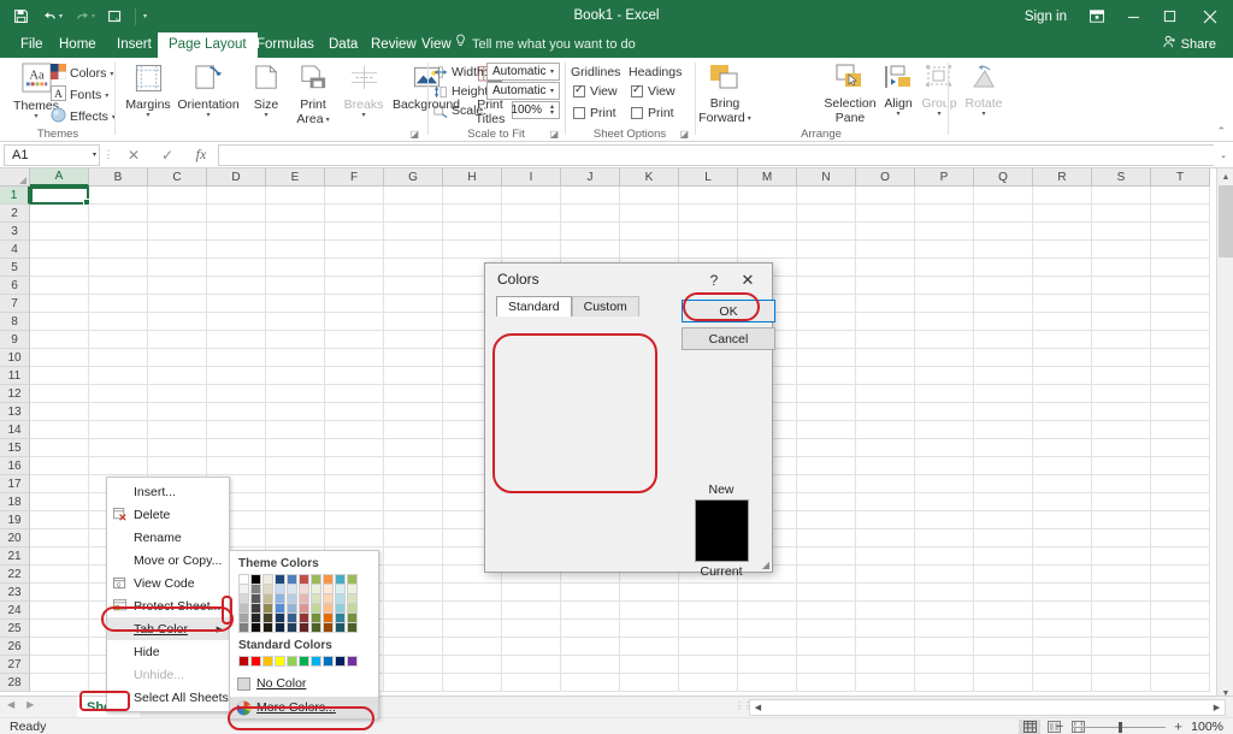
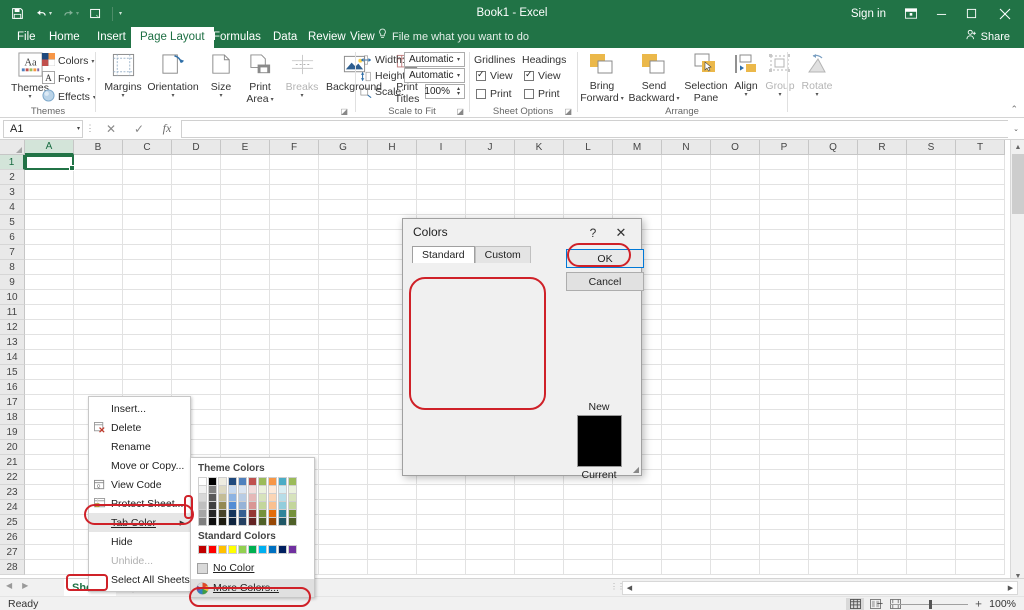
  Book1 - Excel
  Sign in
  File
  Home
  Insert
  Page Layout
  Formulas
  Data
  Review
  View
- Tell me what you want to do
+ File me what you want to do
  Share
  Aa
  Themes
  Colors
  A
  Fonts
  Effects
  Themes
  Margins
  Orientation
  Size
  Print
  Area
  Breaks
  Background
  Print
  Titles
  ◪
  Width
  Automatic
  Heigh
  Automatic
  Scale:
  100%
  Scale to Fit
  ◪
  Gridlines
  Headings
  View
  Print
  View
  Print
  Sheet Options
  ◪
  Bring
  Forward
+ Send
+ Backward
  Selection
  Pane
  Align
  Group
  Rotate
  Arrange
  ⌃
  A1
  ⋮
  ✕
  ✓
  fx
  A
  B
  C
  D
  E
  F
  G
  H
  I
  J
  K
  L
  M
  N
  O
  P
  Q
  R
  S
  T
  1
  2
  3
  4
  5
  6
  7
  8
  9
  10
  11
  12
  13
  14
  15
  16
  17
  18
  19
  20
  21
  22
  23
  24
  25
  26
  27
  28
  ◀
  ▶
  ⋮⋮
  Ready
  −
  ＋
  100%
  Insert...
  Delete
  Rename
  Move or Copy...
  View Code
  Protect Sheet...
  Tab Color
  Hide
  Unhide...
  Select All Sheets
  Theme Colors
  Standard Colors
  No Color
  More Colors...
  Colors
  ?
  ✕
  Standard
  Custom
  OK
  Cancel
  New
  Current
  ◢
